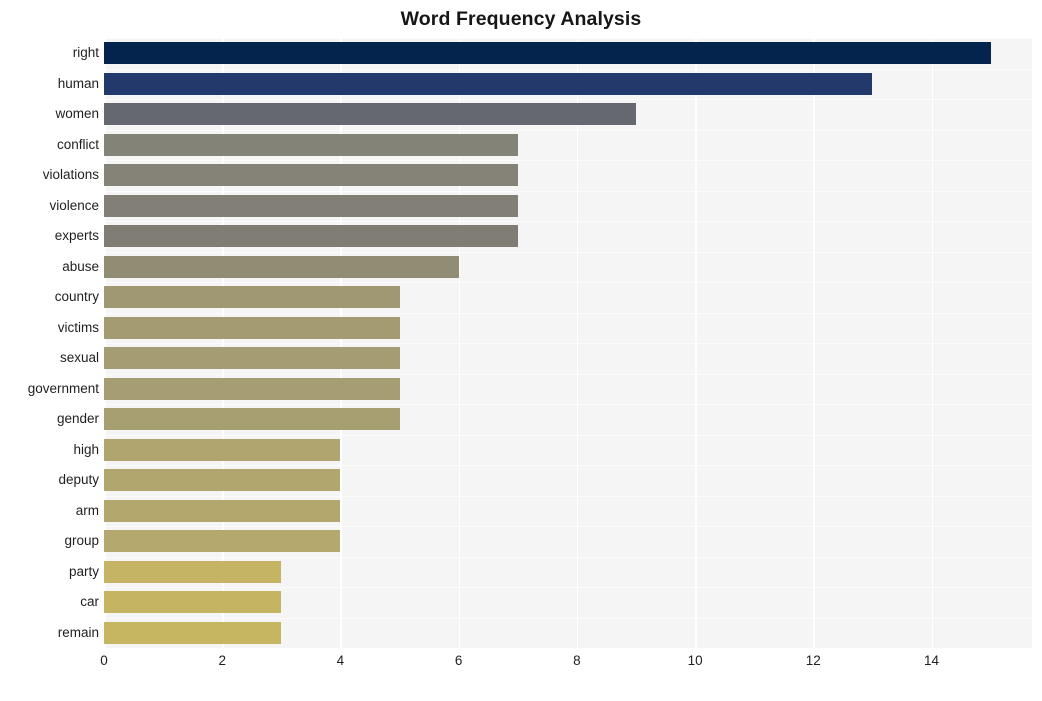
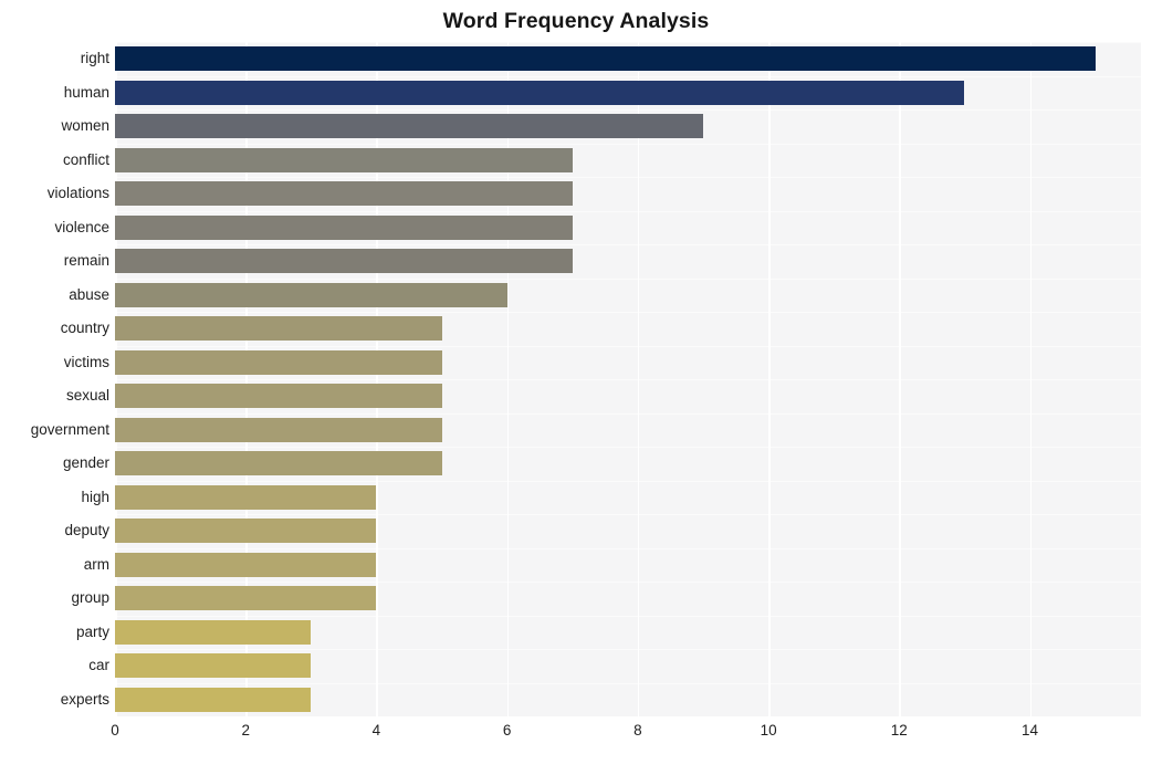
  Word Frequency Analysis
  right
  human
  women
  conflict
  violations
  violence
- experts
+ remain
  abuse
  country
  victims
  sexual
  government
  gender
  high
  deputy
  arm
  group
  party
  car
- remain
+ experts
  0
  2
  4
  6
  8
  10
  12
  14
